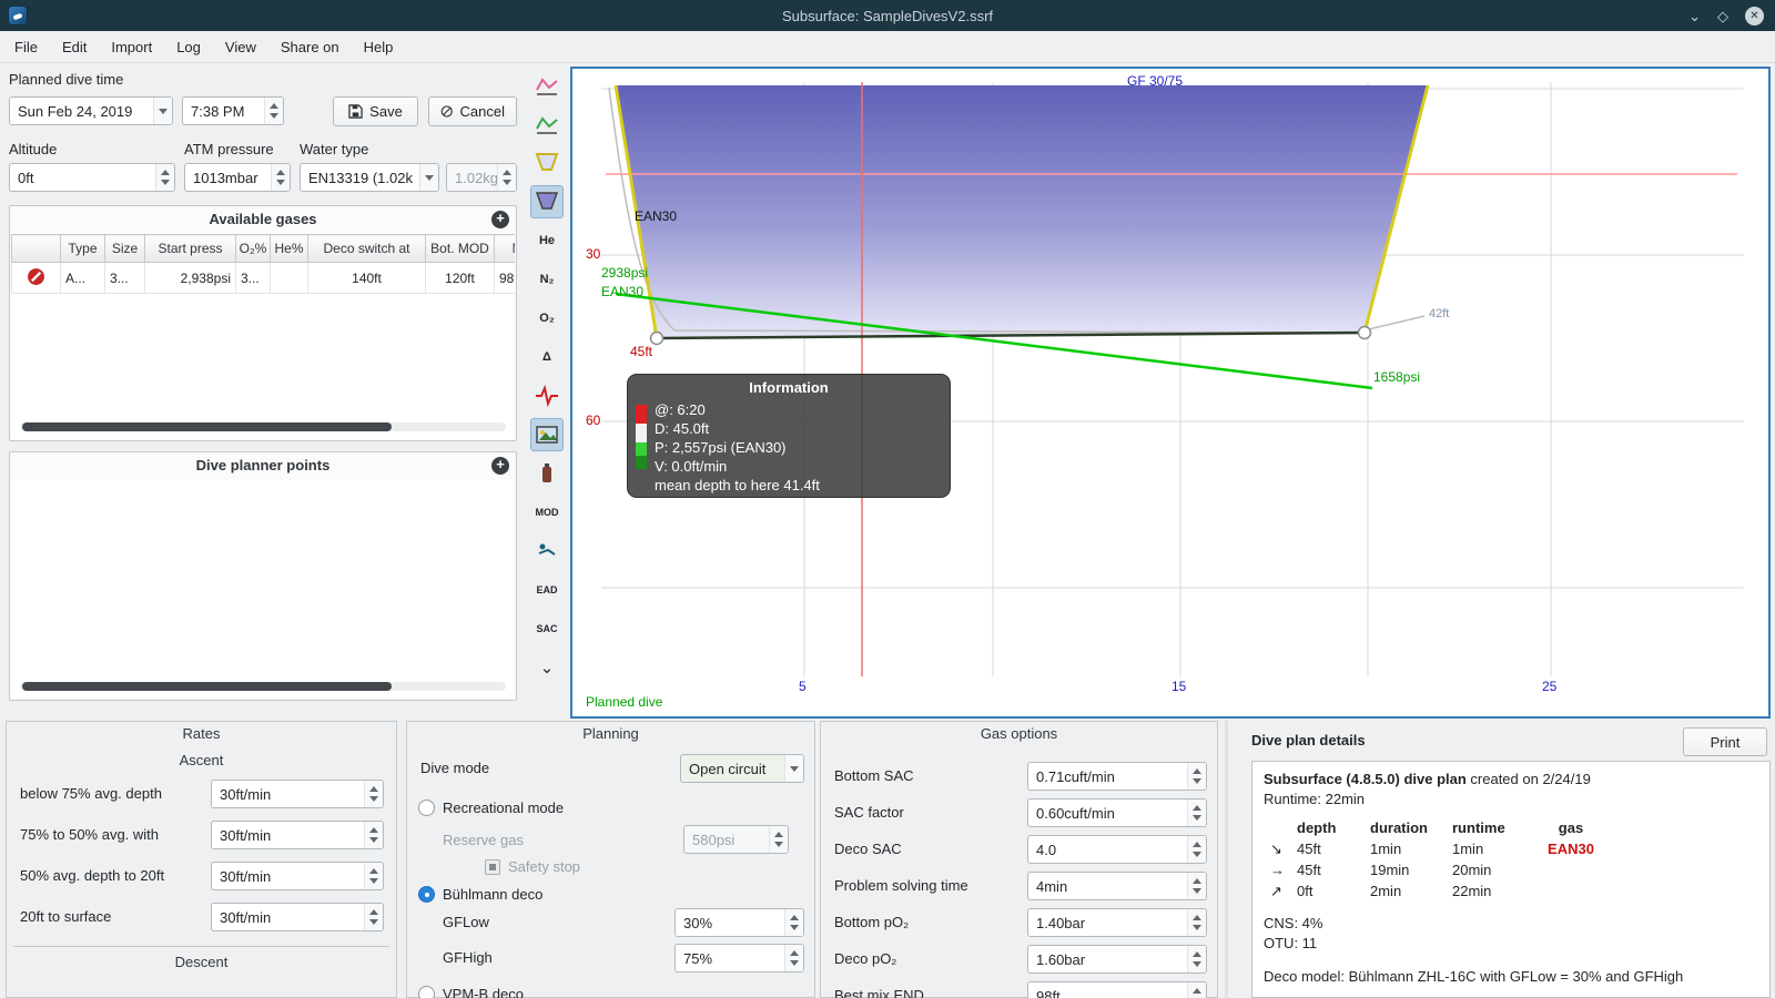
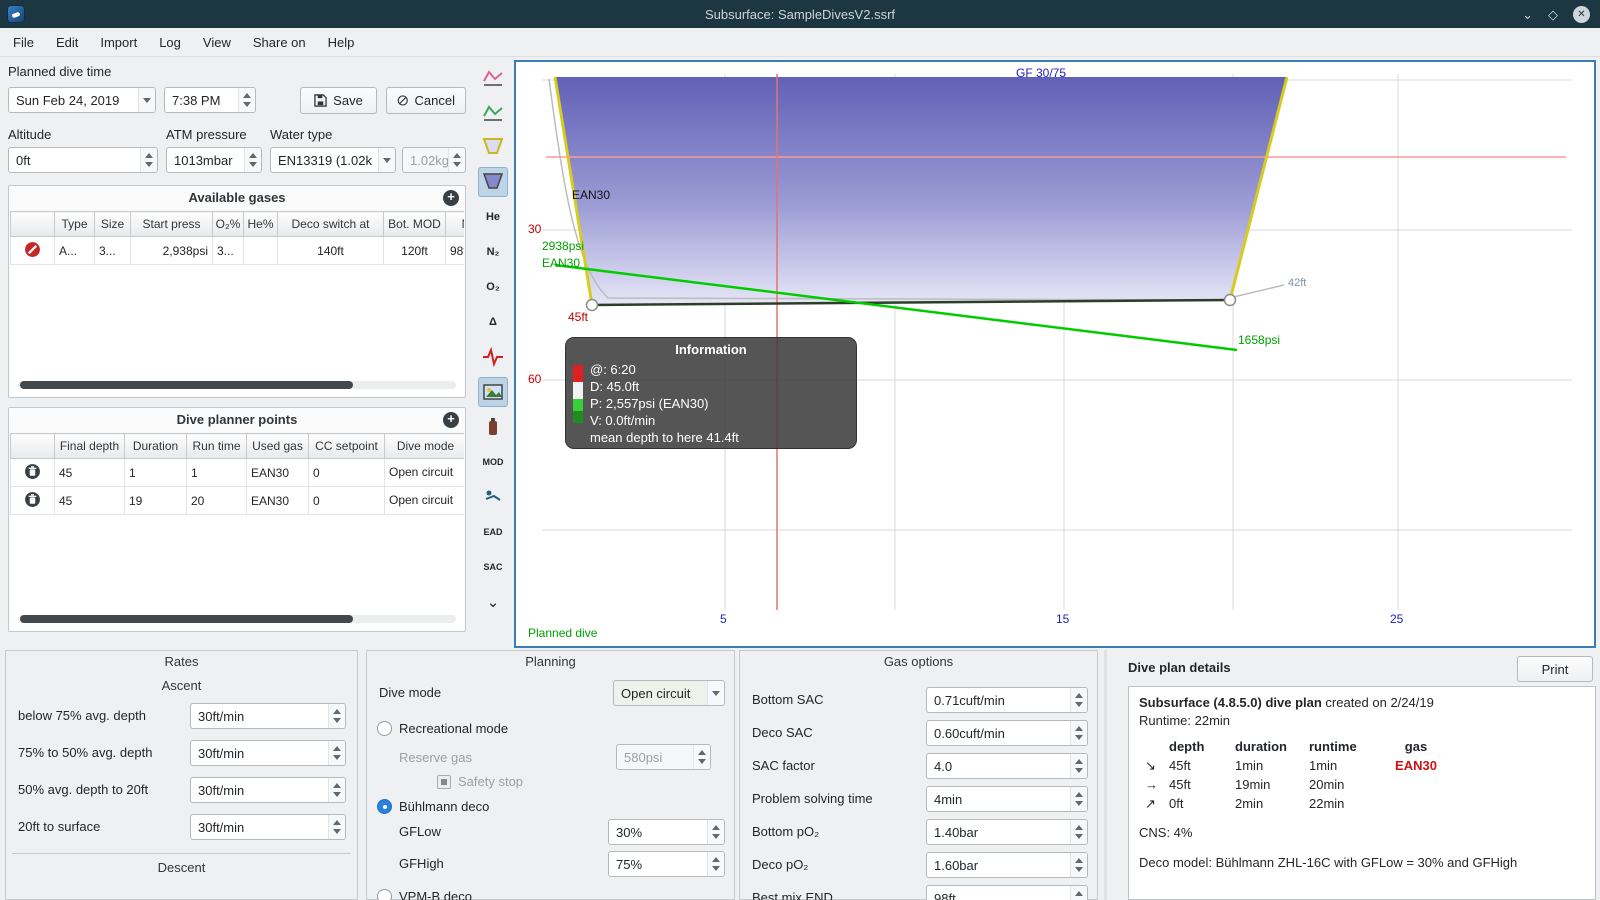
  Subsurface: SampleDivesV2.ssrf
  ⌄
  ◇
  ✕
  File
  Edit
  Import
  Log
  View
  Share on
  Help
  Planned dive time
  Sun Feb 24, 2019
  7:38 PM
  Save
  Cancel
  Altitude
  ATM pressure
  Water type
  0ft
  1013mbar
  EN13319 (1.02k
  1.02kg
  Available gases
  +
  	Type	Size	Start press	O₂%	He%	Deco switch at	Bot. MOD
  	A...	3...	2,938psi	3...		140ft	120ft	98
  Dive planner points
  +
+ 	Final depth	Duration	Run time	Used gas	CC setpoint	Dive mode
+ 	45	1	1	EAN30	0	Open circuit
+ 	45	19	20	EAN30	0	Open circuit
  He
  N₂
  O₂
  Δ
  MOD
  EAD
  SAC
  ⌄
  GF 30/75
  30
  60
  5
  15
  25
  EAN30
  2938psi
  EAN30
  45ft
  1658psi
  42ft
  Planned dive
  Information
  @: 6:20
  D: 45.0ft
  P: 2,557psi (EAN30)
  V: 0.0ft/min
  mean depth to here 41.4ft
  Rates
  Ascent
  below 75% avg. depth
  30ft/min
- 75% to 50% avg. with
+ 75% to 50% avg. depth
  30ft/min
  50% avg. depth to 20ft
  30ft/min
  20ft to surface
  30ft/min
  Descent
  Planning
  Dive mode
  Open circuit
  Recreational mode
  Reserve gas
  580psi
  Safety stop
  Bühlmann deco
  GFLow
  30%
  GFHigh
  75%
  VPM-B deco
  Gas options
  Bottom SAC
  0.71cuft/min
- SAC factor
+ Deco SAC
  0.60cuft/min
- Deco SAC
+ SAC factor
  4.0
  Problem solving time
  4min
  Bottom pO₂
  1.40bar
  Deco pO₂
  1.60bar
  Best mix END
  98ft
  Dive plan details
  Print
  Subsurface (4.8.5.0) dive plan created on 2/24/19
  Runtime: 22min
  	depth	duration	runtime	gas
  ↘	45ft	1min	1min	EAN30
  →	45ft	19min	20min
  ↗	0ft	2min	22min
  CNS: 4%
- OTU: 11
  Deco model: Bühlmann ZHL-16C with GFLow = 30% and GFHigh
